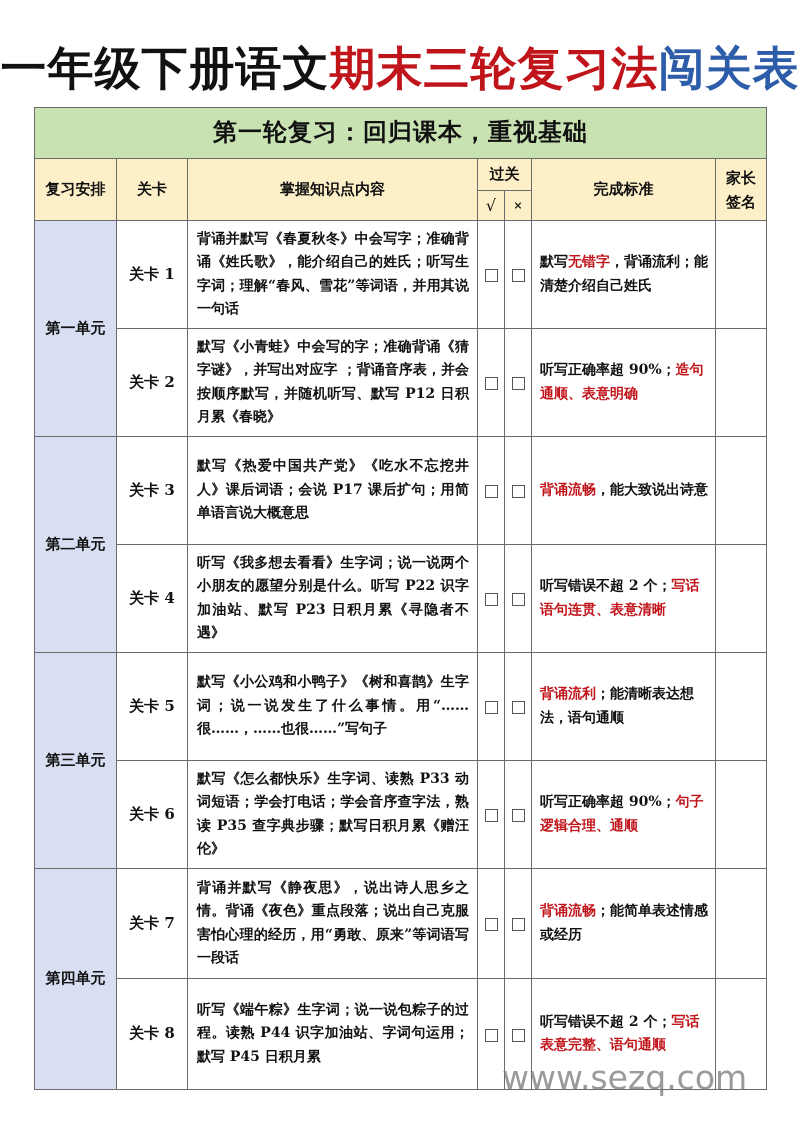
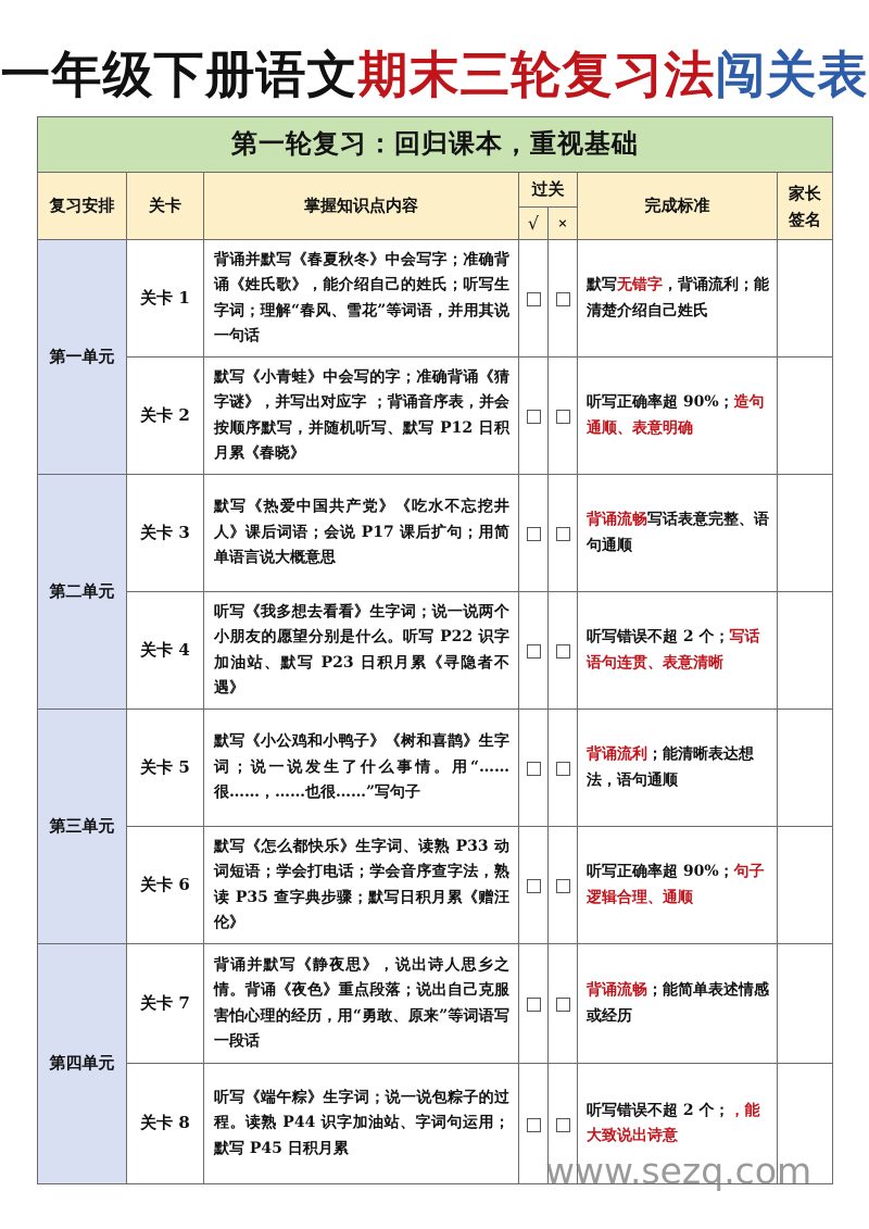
  一年级下册语文期末三轮复习法闯关表
  第一轮复习：回归课本，重视基础
  复习安排	关卡	掌握知识点内容	过关	完成标准	家长签名
  √	×
  第一单元	关卡 1	背诵并默写《春夏秋冬》中会写字；准确背诵《姓氏歌》，能介绍自己的姓氏；听写生字词；理解“春风、雪花”等词语，并用其说一句话			默写无错字，背诵流利；能清楚介绍自己姓氏
  关卡 2	默写《小青蛙》中会写的字；准确背诵《猜字谜》，并写出对应字 ；背诵音序表，并会按顺序默写，并随机听写、默写 P12 日积月累《春晓》			听写正确率超 90%；造句通顺、表意明确
- 第二单元	关卡 3	默写《热爱中国共产党》《吃水不忘挖井人》课后词语；会说 P17 课后扩句；用简单语言说大概意思			背诵流畅，能大致说出诗意
+ 第二单元	关卡 3	默写《热爱中国共产党》《吃水不忘挖井人》课后词语；会说 P17 课后扩句；用简单语言说大概意思			背诵流畅写话表意完整、语句通顺
  关卡 4	听写《我多想去看看》生字词；说一说两个小朋友的愿望分别是什么。听写 P22 识字加油站、默写 P23 日积月累《寻隐者不遇》			听写错误不超 2 个；写话语句连贯、表意清晰
  第三单元	关卡 5	默写《小公鸡和小鸭子》《树和喜鹊》生字词；说一说发生了什么事情。用“……很……，……也很……”写句子			背诵流利；能清晰表达想法，语句通顺
  关卡 6	默写《怎么都快乐》生字词、读熟 P33 动词短语；学会打电话；学会音序查字法，熟读 P35 查字典步骤；默写日积月累《赠汪伦》			听写正确率超 90%；句子逻辑合理、通顺
  第四单元	关卡 7	背诵并默写《静夜思》，说出诗人思乡之情。背诵《夜色》重点段落；说出自己克服害怕心理的经历，用“勇敢、原来”等词语写一段话			背诵流畅；能简单表述情感或经历
- 关卡 8	听写《端午粽》生字词；说一说包粽子的过程。读熟 P44 识字加油站、字词句运用；默写 P45 日积月累			听写错误不超 2 个；写话表意完整、语句通顺
+ 关卡 8	听写《端午粽》生字词；说一说包粽子的过程。读熟 P44 识字加油站、字词句运用；默写 P45 日积月累			听写错误不超 2 个；，能大致说出诗意
  www.sezq.com
